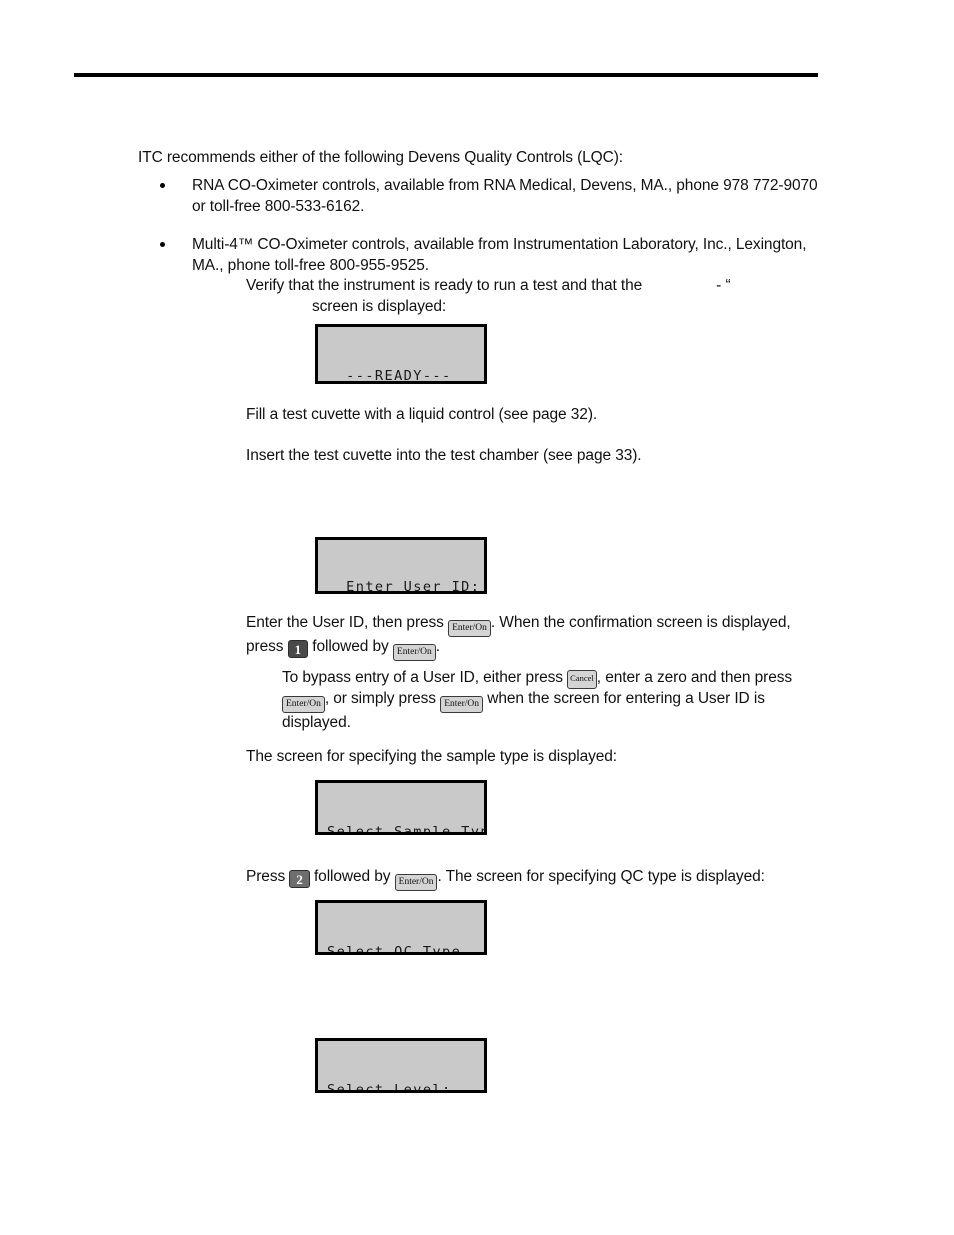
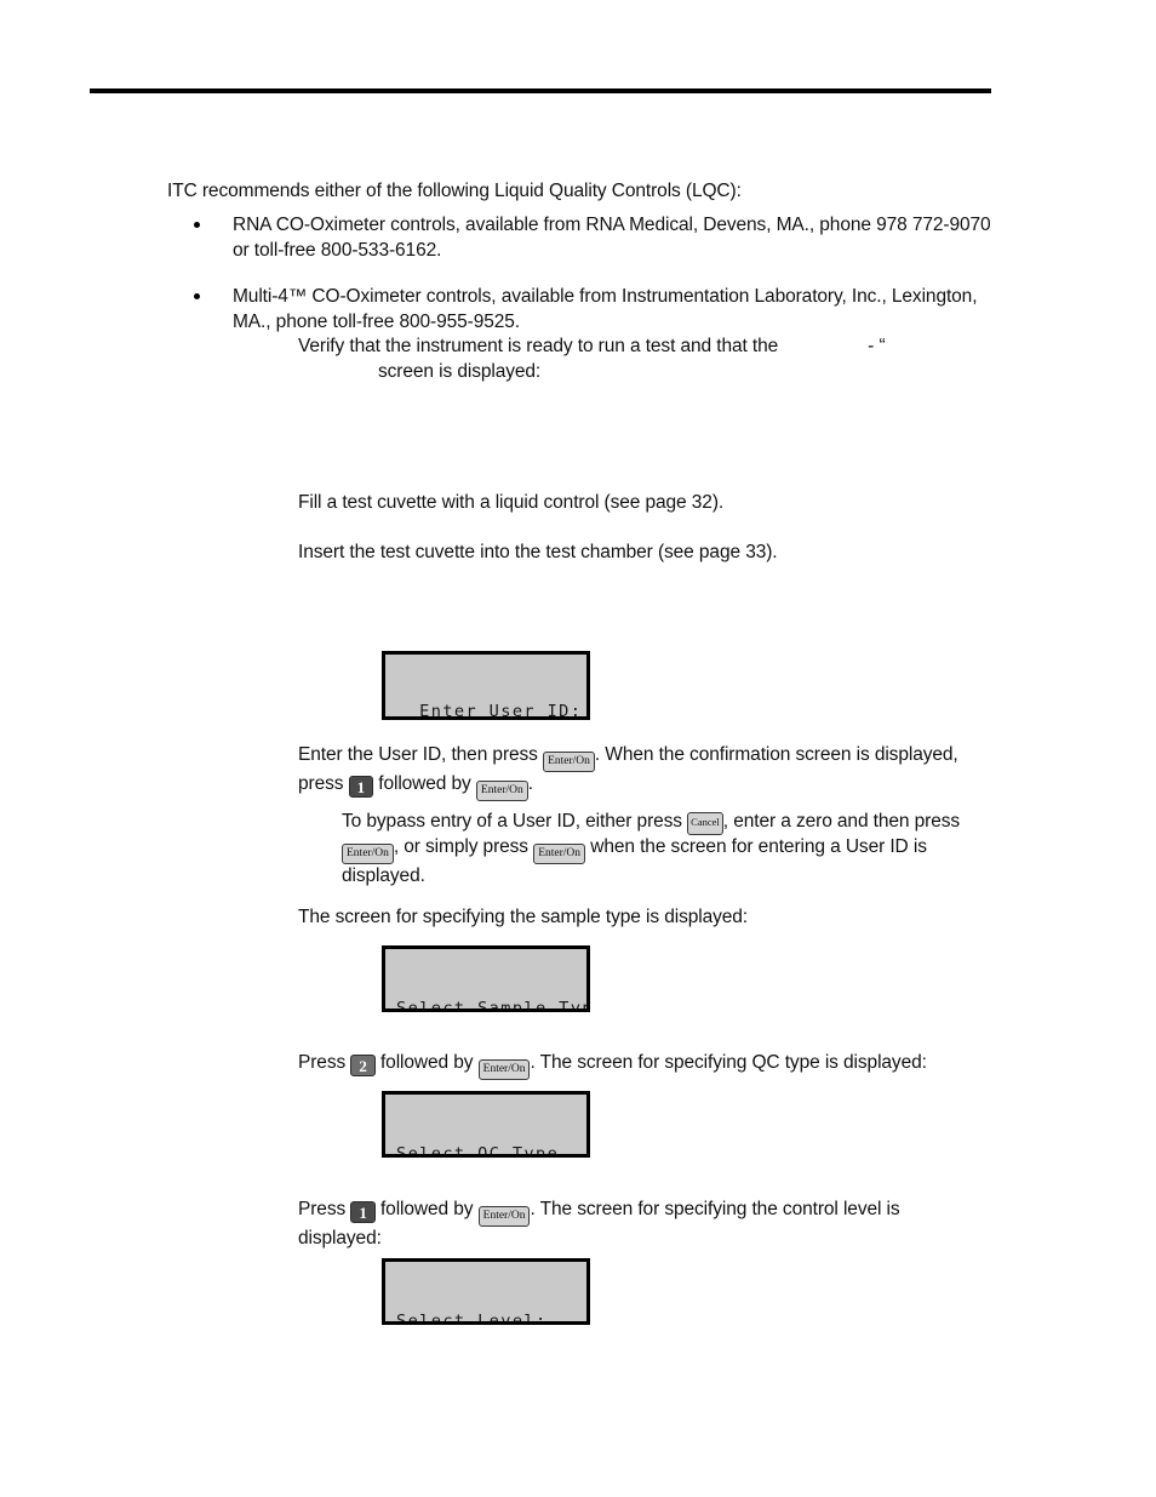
- ITC recommends either of the following Devens Quality Controls (LQC):
+ ITC recommends either of the following Liquid Quality Controls (LQC):
  RNA CO-Oximeter controls, available from RNA Medical, Devens, MA., phone 978 772-9070 or toll-free 800-533-6162.
  Multi-4™ CO-Oximeter controls, available from Instrumentation Laboratory, Inc., Lexington, MA., phone toll-free 800-955-9525.
  Verify that the instrument is ready to run a test and that the - “
  screen is displayed:
- ---READY---
  Fill a test cuvette with a liquid control (see page 32).
  Insert the test cuvette into the test chamber (see page 33).
  Enter User ID:
  Enter the User ID, then press Enter/On. When the confirmation screen is displayed, press 1 followed by Enter/On.
  To bypass entry of a User ID, either press Cancel , enter a zero and then press Enter/On, or simply press Enter/On when the screen for entering a User ID is displayed.
  The screen for specifying the sample type is displayed:
  Select Sample T
  Press 2 followed by Enter/On. The screen for specifying QC type is displayed:
  Select QC Type
+ Press 1 followed by Enter/On. The screen for specifying the control level is displayed:
  Select Level:
